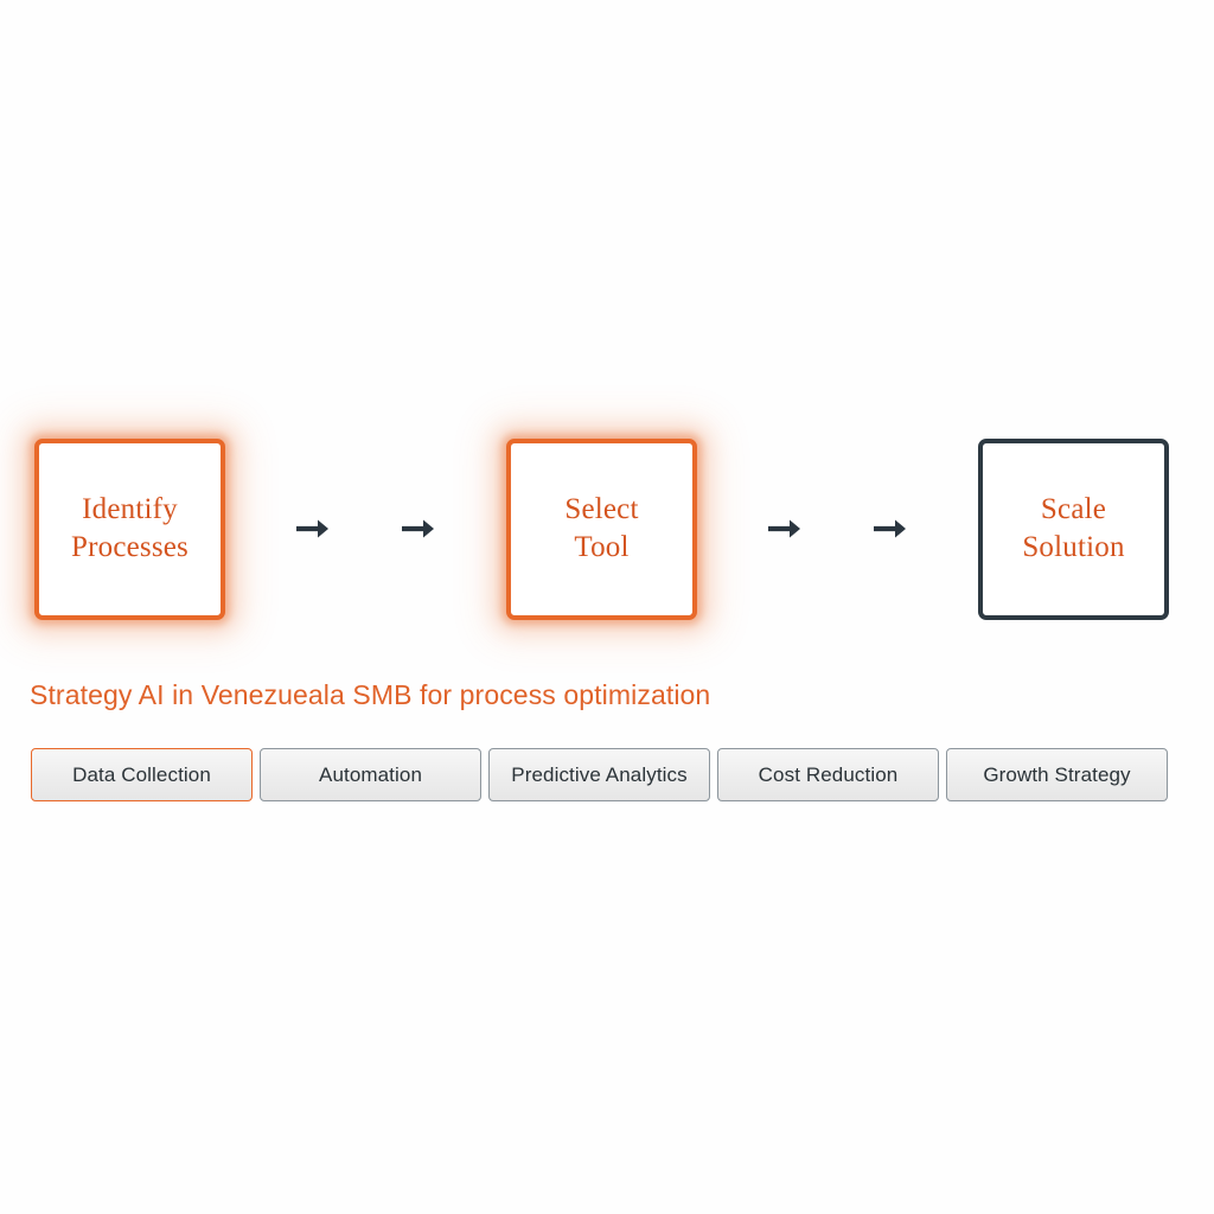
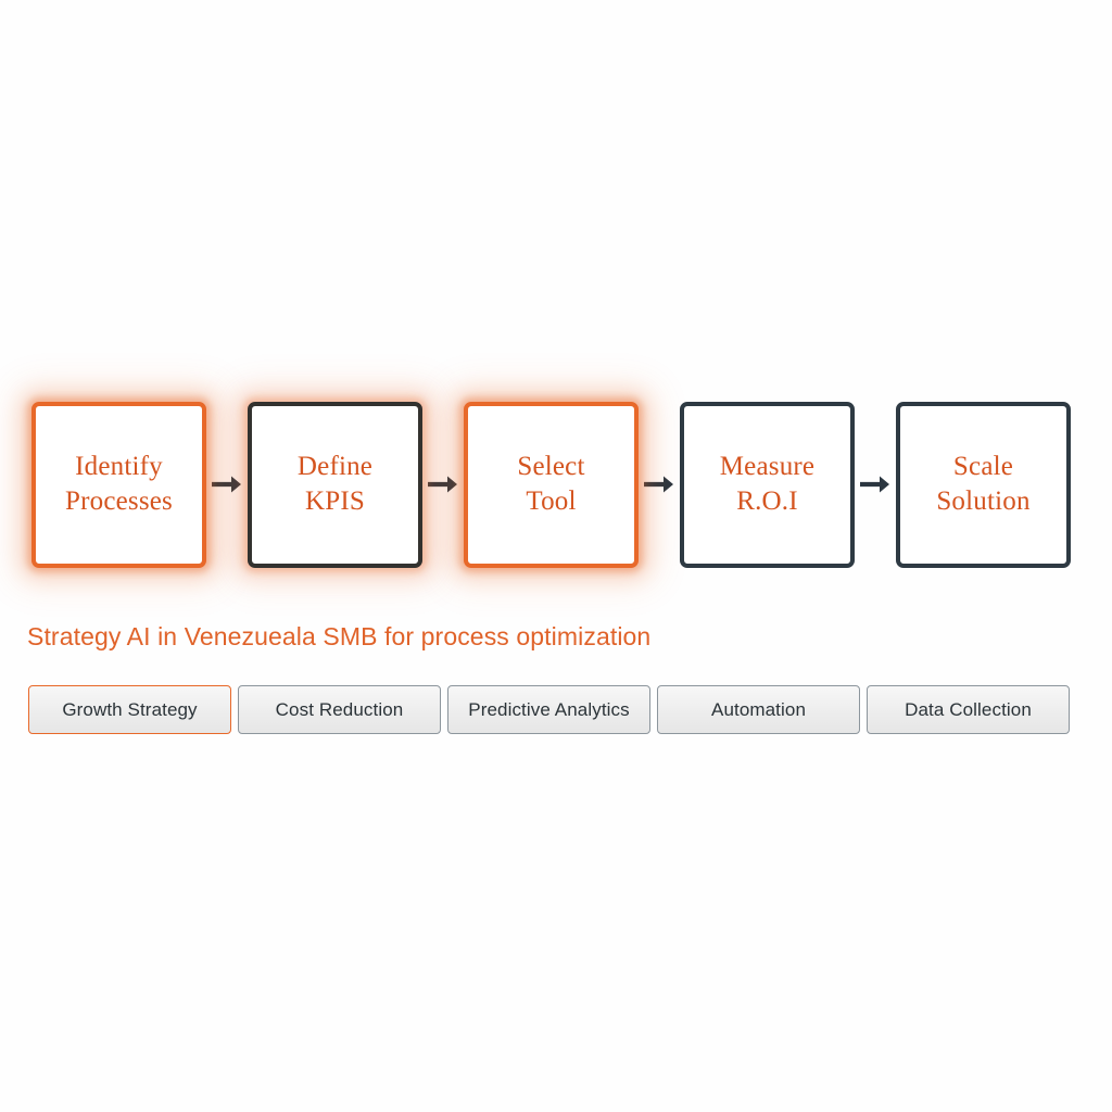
  Identify
  Processes
+ Define
+ KPIS
  Select
  Tool
+ Measure
+ R.O.I
  Scale
  Solution
  Strategy AI in Venezueala SMB for process optimization
- Data Collection
+ Growth Strategy
- Automation
+ Cost Reduction
  Predictive Analytics
- Cost Reduction
+ Automation
- Growth Strategy
+ Data Collection
